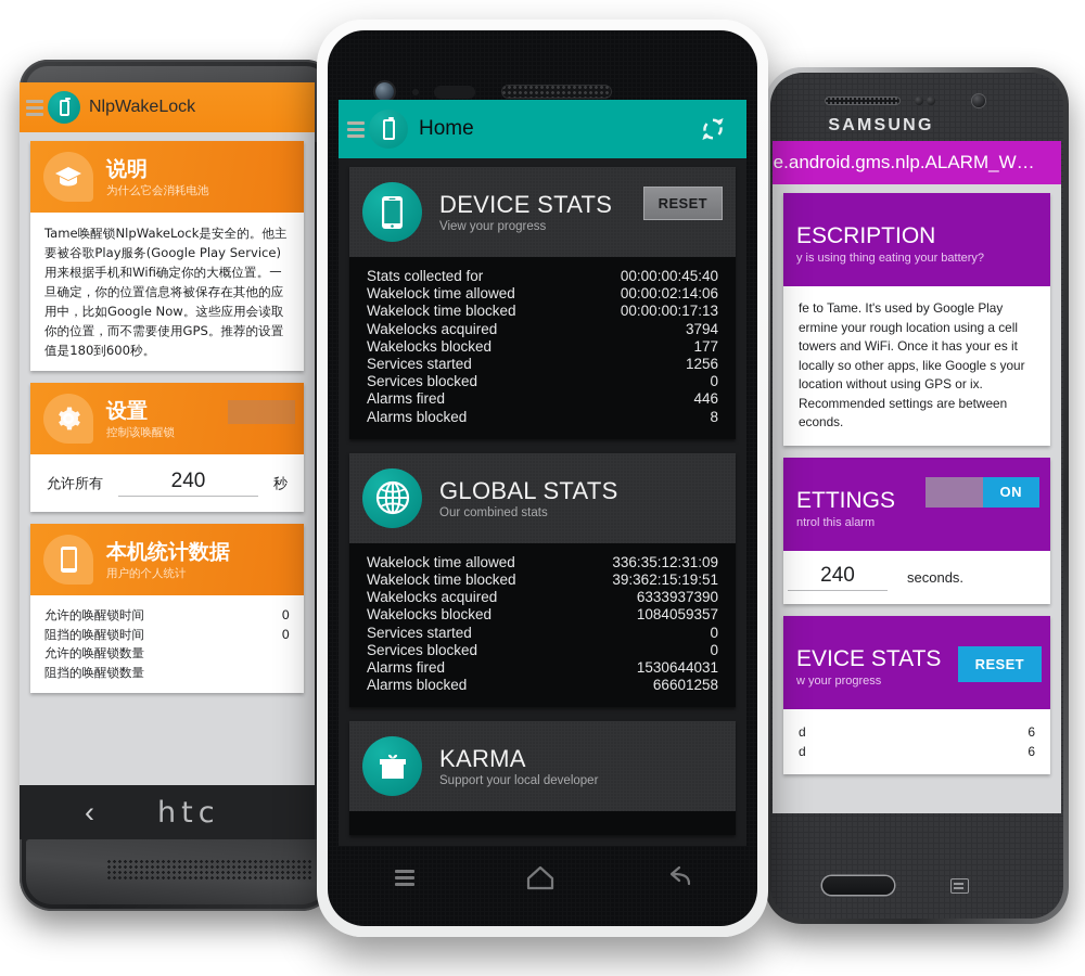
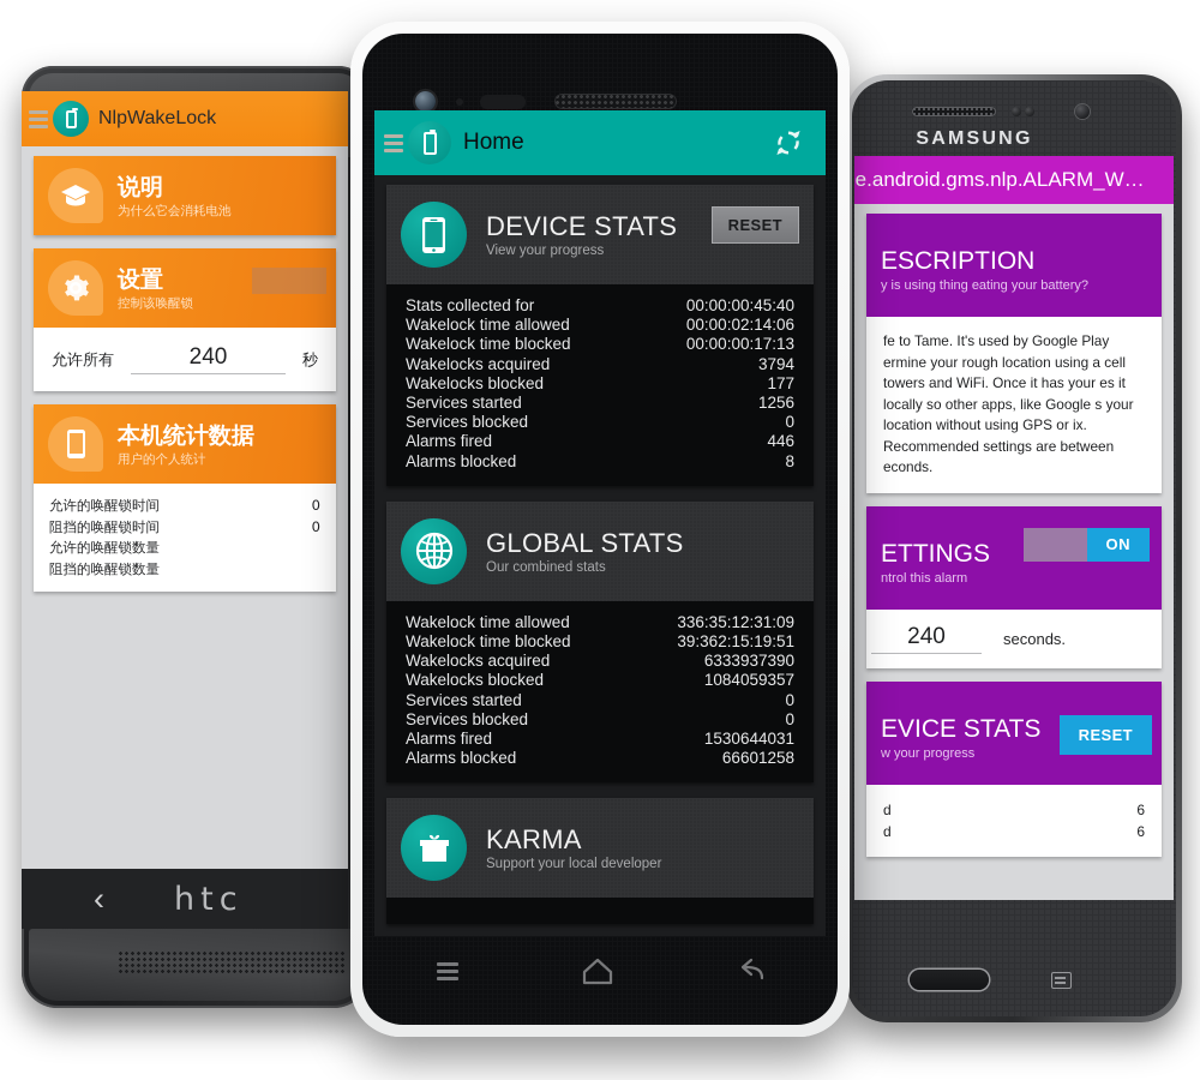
  NlpWakeLock
  说明
  为什么它会消耗电池
- Tame唤醒锁NlpWakeLock是安全的。他主要被谷歌Play服务(Google Play Service)用来根据手机和Wifi确定你的大概位置。一旦确定，你的位置信息将被保存在其他的应用中，比如Google Now。这些应用会读取你的位置，而不需要使用GPS。推荐的设置值是180到600秒。
  设置
  控制该唤醒锁
  允许所有
  240
  秒
  本机统计数据
  用户的个人统计
  允许的唤醒锁时间
  0
  阻挡的唤醒锁时间
  0
  允许的唤醒锁数量
  阻挡的唤醒锁数量
  ‹
  htc
  SAMSUNG
  e.android.gms.nlp.ALARM_W…
  ESCRIPTION
  y is using thing eating your battery?
  fe to Tame. It's used by Google Play ermine your rough location using a cell towers and WiFi. Once it has your es it locally so other apps, like Google s your location without using GPS or ix. Recommended settings are between econds.
  ETTINGS
  ntrol this alarm
  ON
  240
  seconds.
  EVICE STATS
  w your progress
  RESET
  d
  6
  d
  6
  Home
  DEVICE STATS
  View your progress
  RESET
  Stats collected for
  00:00:00:45:40
  Wakelock time allowed
  00:00:02:14:06
  Wakelock time blocked
  00:00:00:17:13
  Wakelocks acquired
  3794
  Wakelocks blocked
  177
  Services started
  1256
  Services blocked
  0
  Alarms fired
  446
  Alarms blocked
  8
  GLOBAL STATS
  Our combined stats
  Wakelock time allowed
  336:35:12:31:09
  Wakelock time blocked
  39:362:15:19:51
  Wakelocks acquired
  6333937390
  Wakelocks blocked
  1084059357
  Services started
  0
  Services blocked
  0
  Alarms fired
  1530644031
  Alarms blocked
  66601258
  KARMA
  Support your local developer
